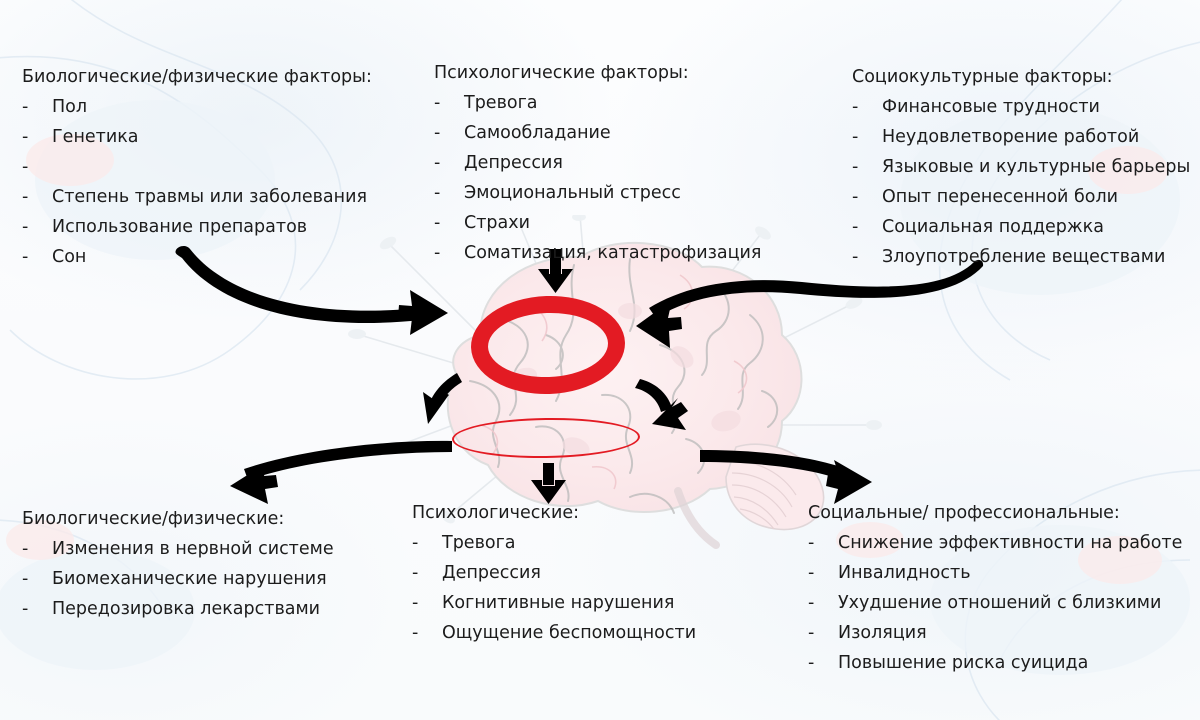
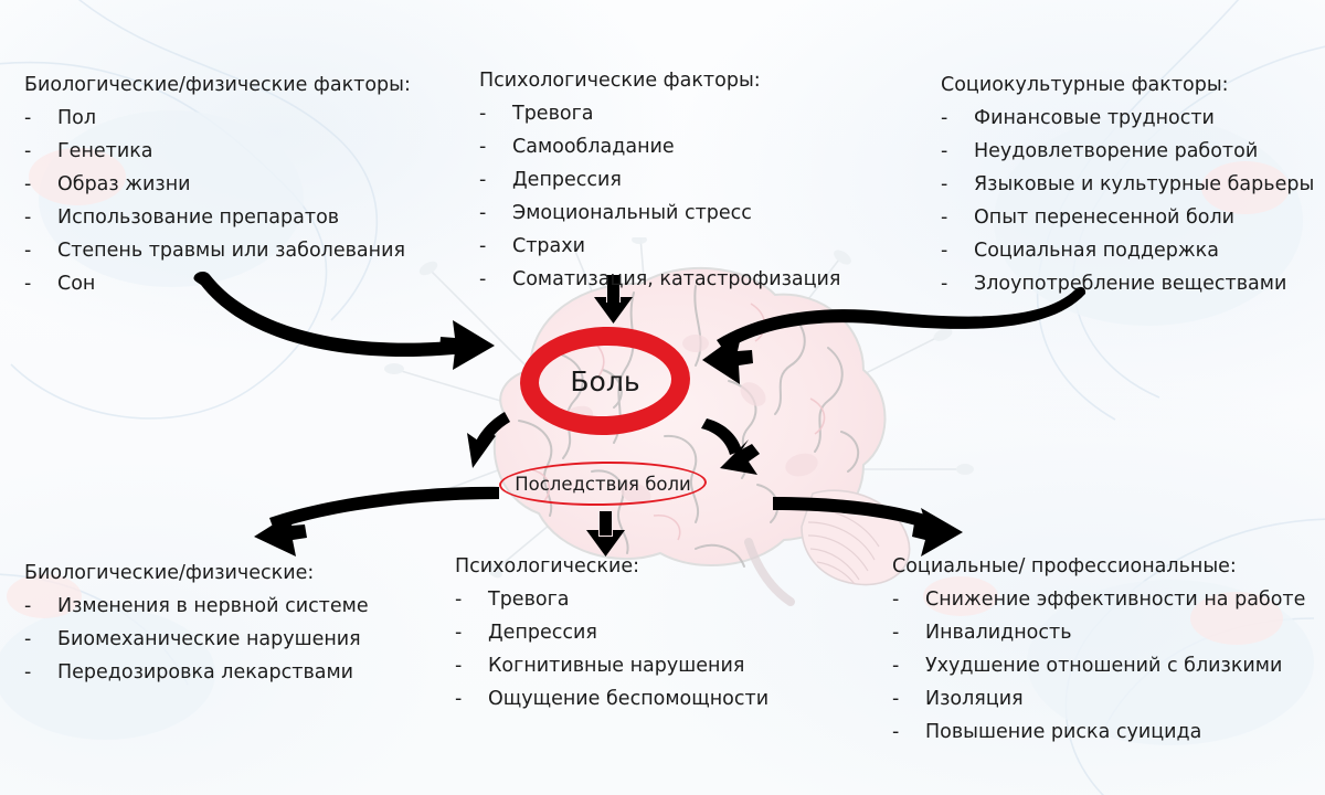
+ Боль
+ Последствия боли
  Биологические/физические факторы:
  -
  Пол
  -
  Генетика
  -
+ Образ жизни
  -
- Степень травмы или заболевания
+ Использование препаратов
  -
- Использование препаратов
+ Степень травмы или заболевания
  -
  Сон
  Психологические факторы:
  -
  Тревога
  -
  Самообладание
  -
  Депрессия
  -
  Эмоциональный стресс
  -
  Страхи
  -
  Соматизация, катастрофизация
  Социокультурные факторы:
  -
  Финансовые трудности
  -
  Неудовлетворение работой
  -
  Языковые и культурные барьеры
  -
  Опыт перенесенной боли
  -
  Социальная поддержка
  -
  Злоупотребление веществами
  Биологические/физические:
  -
  Изменения в нервной системе
  -
  Биомеханические нарушения
  -
  Передозировка лекарствами
  Психологические:
  -
  Тревога
  -
  Депрессия
  -
  Когнитивные нарушения
  -
  Ощущение беспомощности
  Социальные/ профессиональные:
  -
  Снижение эффективности на работе
  -
  Инвалидность
  -
  Ухудшение отношений с близкими
  -
  Изоляция
  -
  Повышение риска суицида
